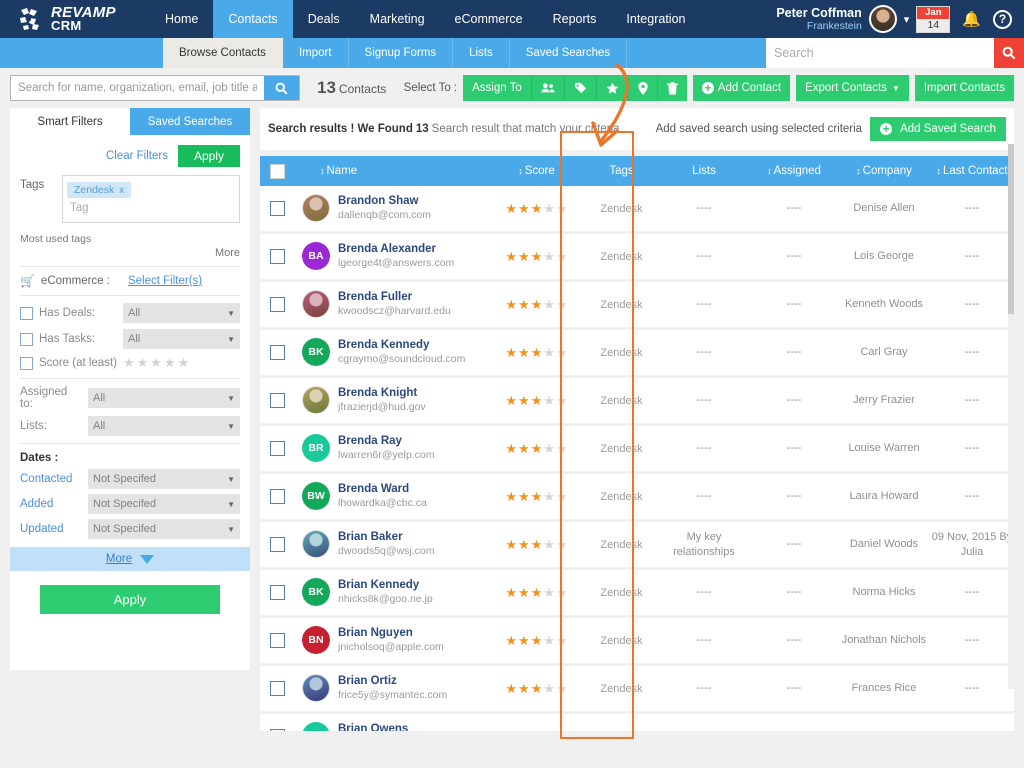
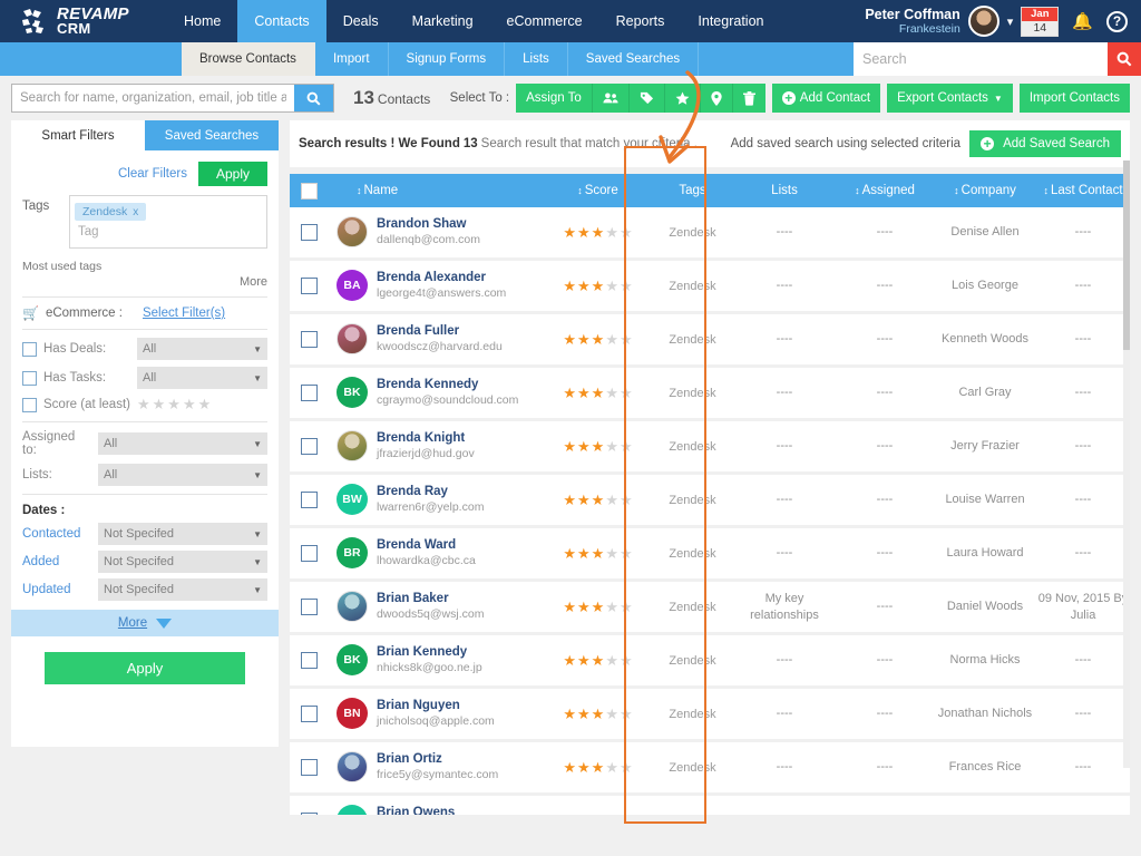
  REVAMP
  CRM
  Home
  Contacts
  Deals
  Marketing
  eCommerce
  Reports
  Integration
  Peter Coffman
  Frankestein
  ▾
  Jan
  14
  🔔
  ?
  Browse Contacts
  Import
  Signup Forms
  Lists
  Saved Searches
  Search
  Search for name, organization, email, job title a
  13 Contacts
  Select To :
  Assign To
  +
  Add Contact
  Export Contacts
  ▼
  Import Contacts
  Smart Filters
  Saved Searches
  Clear Filters
  Apply
  Tags
  Zendesk
  x
  Tag
  Most used tags
  More
  🛒
  eCommerce :
  Select Filter(s)
  Has Deals:
  All
  ▼
  Has Tasks:
  All
  ▼
  Score (at least)
  ★
  ★
  ★
  ★
  ★
  Assigned to:
  All
  ▼
  Lists:
  All
  ▼
  Dates :
  Contacted
  Not Specifed
  ▼
  Added
  Not Specifed
  ▼
  Updated
  Not Specifed
  ▼
  More
  Apply
  Search results ! We Found
  13
  Search result that match your crtea .
  Add saved search using selected criteria
  +
  Add Saved Search
  ↕
  Name
  ↕
  Score
  Tags
  Lists
  ↕
  Assigned
  ↕
  Company
  ↕
  Last Contact
  Brandon Shaw
  dallenqb@com.com
  ★
  ★
  ★
  ★
  ★
  Zendesk
  ----
  ----
  Denise Allen
  ----
  BA
  Brenda Alexander
  lgeorge4t@answers.com
  ★
  ★
  ★
  ★
  ★
  Zendesk
  ----
  ----
  Lois George
  ----
  Brenda Fuller
  kwoodscz@harvard.edu
  ★
  ★
  ★
  ★
  ★
  Zendesk
  ----
  ----
  Kenneth Woods
  ----
  BK
  Brenda Kennedy
  cgraymo@soundcloud.com
  ★
  ★
  ★
  ★
  ★
  Zendesk
  ----
  ----
  Carl Gray
  ----
  Brenda Knight
  jfrazierjd@hud.gov
  ★
  ★
  ★
  ★
  ★
  Zendesk
  ----
  ----
  Jerry Frazier
  ----
- BR
+ BW
  Brenda Ray
  lwarren6r@yelp.com
  ★
  ★
  ★
  ★
  ★
  Zendesk
  ----
  ----
  Louise Warren
  ----
- BW
+ BR
  Brenda Ward
  lhowardka@cbc.ca
  ★
  ★
  ★
  ★
  ★
  Zendesk
  ----
  ----
  Laura Howard
  ----
  Brian Baker
  dwoods5q@wsj.com
  ★
  ★
  ★
  ★
  ★
  Zendesk
  My key relationships
  ----
  Daniel Woods
  09 Nov, 2015 B Julia
  BK
  Brian Kennedy
  nhicks8k@goo.ne.jp
  ★
  ★
  ★
  ★
  ★
  Zendesk
  ----
  ----
  Norma Hicks
  ----
  BN
  Brian Nguyen
  jnicholsoq@apple.com
  ★
  ★
  ★
  ★
  ★
  Zendesk
  ----
  ----
  Jonathan Nichols
  ----
  Brian Ortiz
  frice5y@symantec.com
  ★
  ★
  ★
  ★
  ★
  Zendesk
  ----
  ----
  Frances Rice
  ----
  Brian Owens
